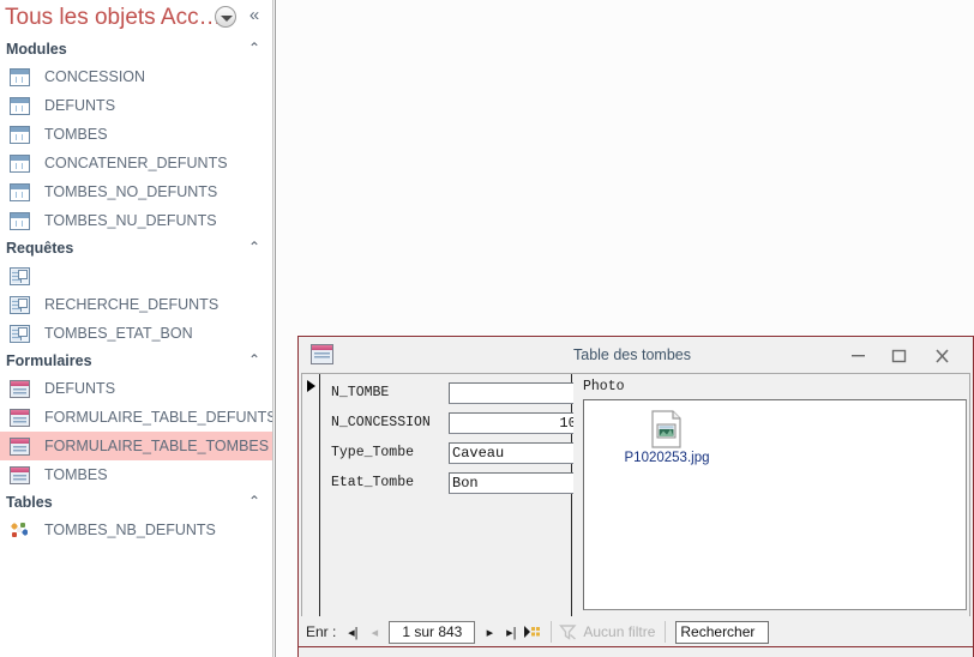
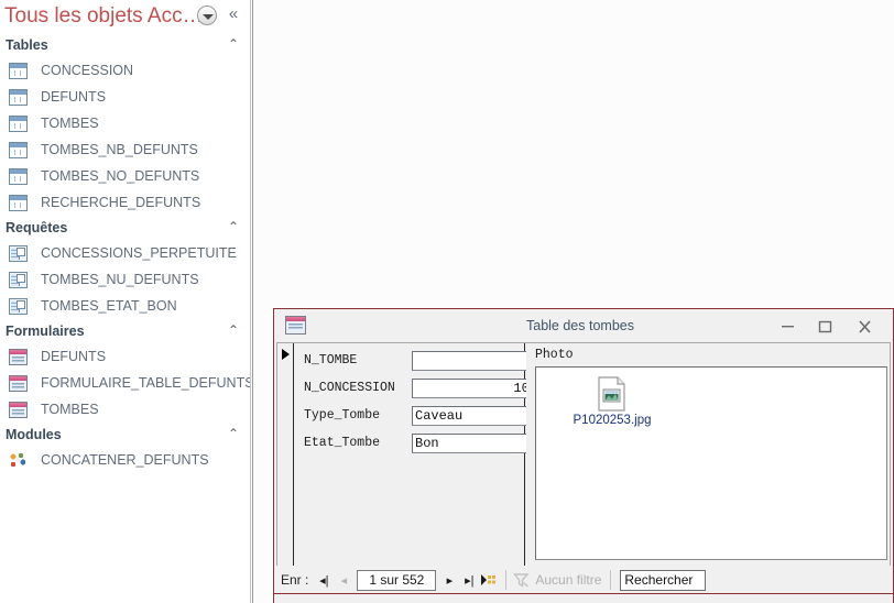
  Tous les objets Acc…
  «
- Modules
+ Tables
  ⌃
  CONCESSION
  DEFUNTS
  TOMBES
- CONCATENER_DEFUNTS
+ TOMBES_NB_DEFUNTS
  TOMBES_NO_DEFUNTS
- TOMBES_NU_DEFUNTS
+ RECHERCHE_DEFUNTS
  Requêtes
  ⌃
+ CONCESSIONS_PERPETUITE
- RECHERCHE_DEFUNTS
+ TOMBES_NU_DEFUNTS
  TOMBES_ETAT_BON
  Formulaires
  ⌃
  DEFUNTS
  FORMULAIRE_TABLE_DEFUNTS
- FORMULAIRE_TABLE_TOMBES
  TOMBES
- Tables
+ Modules
  ⌃
- TOMBES_NB_DEFUNTS
+ CONCATENER_DEFUNTS
  Table des tombes
  N_TOMBE
  N_CONCESSION
  Type_Tombe
  Caveau
  Etat_Tombe
  Bon
  Photo
  P1020253.jpg
  Enr :
  ◂|
  ◂
- 1 sur 843
+ 1 sur 552
  ▸
  ▸|
  Aucun filtre
  Rechercher
